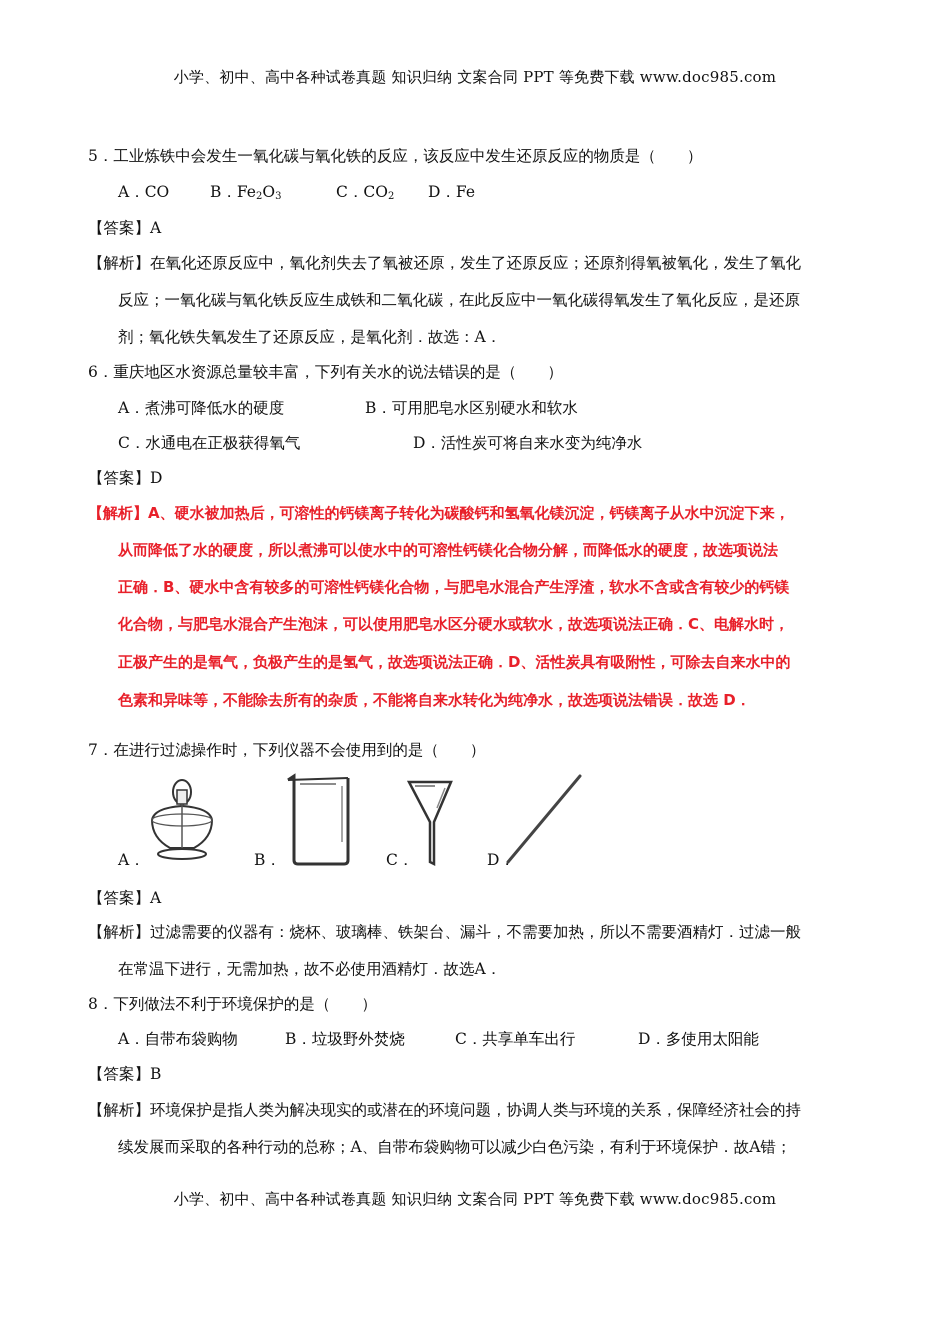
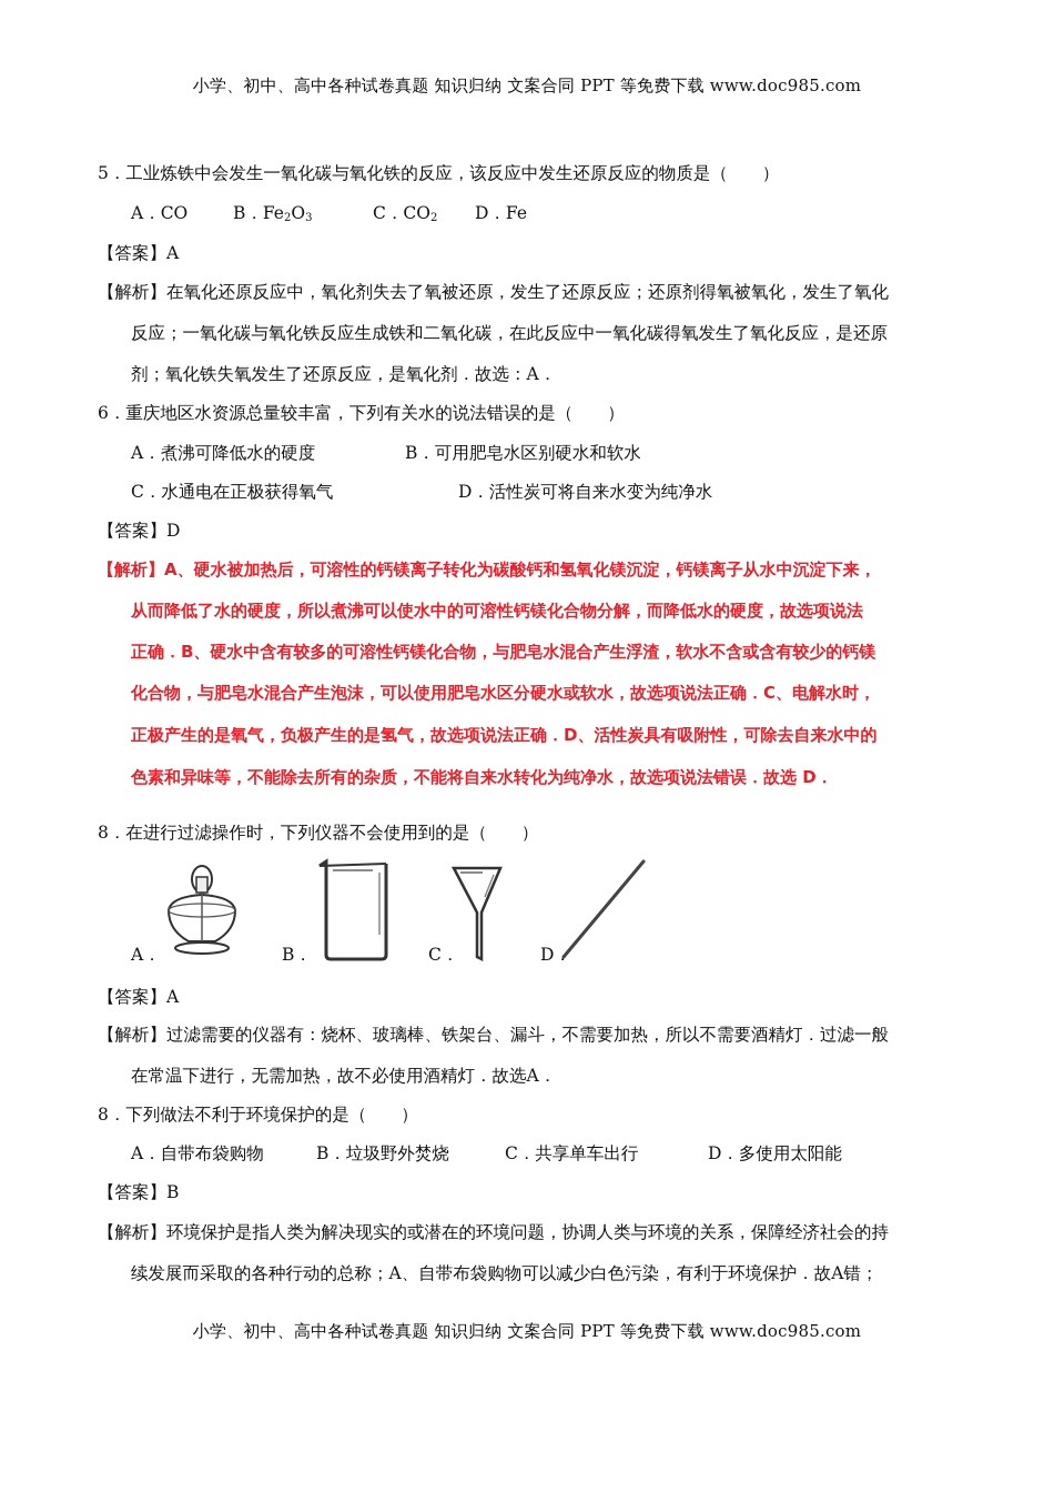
  小学、初中、高中各种试卷真题 知识归纳 文案合同 PPT 等免费下载 www.doc985.com
  5．工业炼铁中会发生一氧化碳与氧化铁的反应，该反应中发生还原反应的物质是（ ）
  A．CO
  B．Fe2O3
  C．CO2
  D．Fe
  【答案】A
  【解析】在氧化还原反应中，氧化剂失去了氧被还原，发生了还原反应；还原剂得氧被氧化，发生了氧化
  反应；一氧化碳与氧化铁反应生成铁和二氧化碳，在此反应中一氧化碳得氧发生了氧化反应，是还原
  剂；氧化铁失氧发生了还原反应，是氧化剂．故选：A．
  6．重庆地区水资源总量较丰富，下列有关水的说法错误的是（ ）
  A．煮沸可降低水的硬度
  B．可用肥皂水区别硬水和软水
  C．水通电在正极获得氧气
  D．活性炭可将自来水变为纯净水
  【答案】D
  【解析】A、硬水被加热后，可溶性的钙镁离子转化为碳酸钙和氢氧化镁沉淀，钙镁离子从水中沉淀下来，
  从而降低了水的硬度，所以煮沸可以使水中的可溶性钙镁化合物分解，而降低水的硬度，故选项说法
  正确．B、硬水中含有较多的可溶性钙镁化合物，与肥皂水混合产生浮渣，软水不含或含有较少的钙镁
  化合物，与肥皂水混合产生泡沫，可以使用肥皂水区分硬水或软水，故选项说法正确．C、电解水时，
  正极产生的是氧气，负极产生的是氢气，故选项说法正确．D、活性炭具有吸附性，可除去自来水中的
  色素和异味等，不能除去所有的杂质，不能将自来水转化为纯净水，故选项说法错误．故选 D．
- 7．在进行过滤操作时，下列仪器不会使用到的是（ ）
+ 8．在进行过滤操作时，下列仪器不会使用到的是（ ）
  A．
  B．
  C．
  D．
  【答案】A
  【解析】过滤需要的仪器有：烧杯、玻璃棒、铁架台、漏斗，不需要加热，所以不需要酒精灯．过滤一般
  在常温下进行，无需加热，故不必使用酒精灯．故选A．
  8．下列做法不利于环境保护的是（ ）
  A．自带布袋购物
  B．垃圾野外焚烧
  C．共享单车出行
  D．多使用太阳能
  【答案】B
  【解析】环境保护是指人类为解决现实的或潜在的环境问题，协调人类与环境的关系，保障经济社会的持
  续发展而采取的各种行动的总称；A、自带布袋购物可以减少白色污染，有利于环境保护．故A错；
  小学、初中、高中各种试卷真题 知识归纳 文案合同 PPT 等免费下载 www.doc985.com
